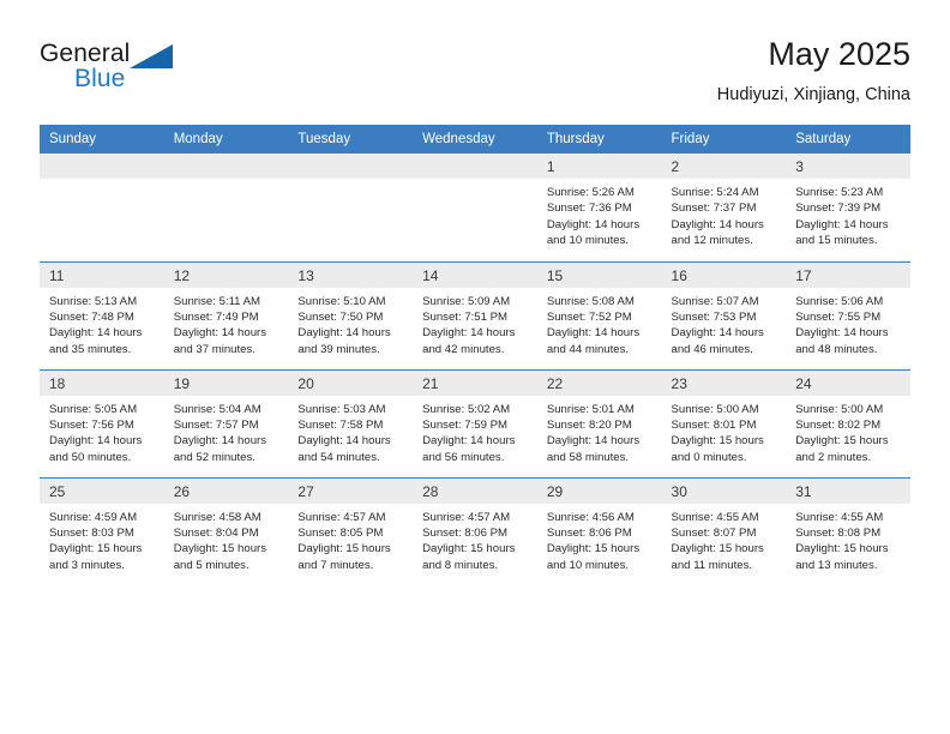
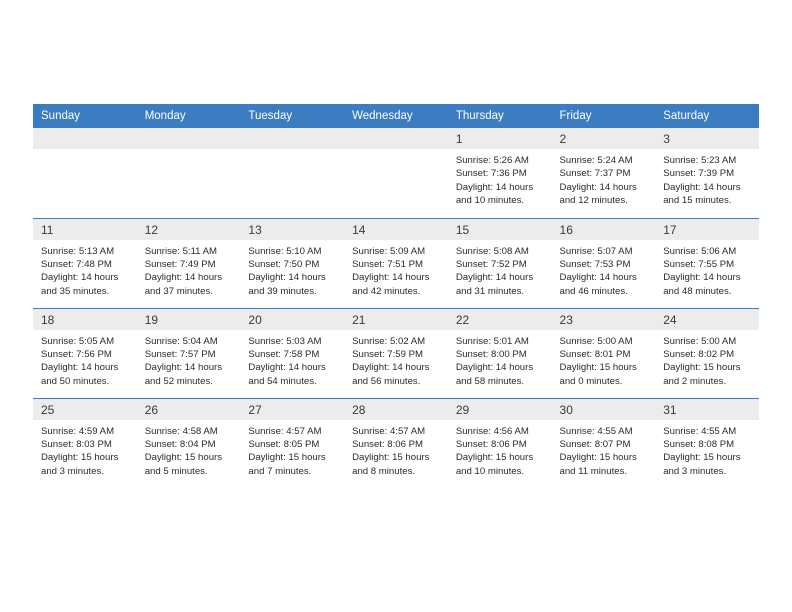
- General
- Blue
- May 2025
- Hudiyuzi, Xinjiang, China
  Sunday	Monday	Tuesday	Wednesday	Thursday	Friday	Saturday
  				1Sunrise: 5:26 AMSunset: 7:36 PMDaylight: 14 hoursand 10 minutes.	2Sunrise: 5:24 AMSunset: 7:37 PMDaylight: 14 hoursand 12 minutes.	3Sunrise: 5:23 AMSunset: 7:39 PMDaylight: 14 hoursand 15 minutes.
- 11Sunrise: 5:13 AMSunset: 7:48 PMDaylight: 14 hoursand 35 minutes.	12Sunrise: 5:11 AMSunset: 7:49 PMDaylight: 14 hoursand 37 minutes.	13Sunrise: 5:10 AMSunset: 7:50 PMDaylight: 14 hoursand 39 minutes.	14Sunrise: 5:09 AMSunset: 7:51 PMDaylight: 14 hoursand 42 minutes.	15Sunrise: 5:08 AMSunset: 7:52 PMDaylight: 14 hoursand 44 minutes.	16Sunrise: 5:07 AMSunset: 7:53 PMDaylight: 14 hoursand 46 minutes.	17Sunrise: 5:06 AMSunset: 7:55 PMDaylight: 14 hoursand 48 minutes.
+ 11Sunrise: 5:13 AMSunset: 7:48 PMDaylight: 14 hoursand 35 minutes.	12Sunrise: 5:11 AMSunset: 7:49 PMDaylight: 14 hoursand 37 minutes.	13Sunrise: 5:10 AMSunset: 7:50 PMDaylight: 14 hoursand 39 minutes.	14Sunrise: 5:09 AMSunset: 7:51 PMDaylight: 14 hoursand 42 minutes.	15Sunrise: 5:08 AMSunset: 7:52 PMDaylight: 14 hoursand 31 minutes.	16Sunrise: 5:07 AMSunset: 7:53 PMDaylight: 14 hoursand 46 minutes.	17Sunrise: 5:06 AMSunset: 7:55 PMDaylight: 14 hoursand 48 minutes.
- 18Sunrise: 5:05 AMSunset: 7:56 PMDaylight: 14 hoursand 50 minutes.	19Sunrise: 5:04 AMSunset: 7:57 PMDaylight: 14 hoursand 52 minutes.	20Sunrise: 5:03 AMSunset: 7:58 PMDaylight: 14 hoursand 54 minutes.	21Sunrise: 5:02 AMSunset: 7:59 PMDaylight: 14 hoursand 56 minutes.	22Sunrise: 5:01 AMSunset: 8:20 PMDaylight: 14 hoursand 58 minutes.	23Sunrise: 5:00 AMSunset: 8:01 PMDaylight: 15 hoursand 0 minutes.	24Sunrise: 5:00 AMSunset: 8:02 PMDaylight: 15 hoursand 2 minutes.
+ 18Sunrise: 5:05 AMSunset: 7:56 PMDaylight: 14 hoursand 50 minutes.	19Sunrise: 5:04 AMSunset: 7:57 PMDaylight: 14 hoursand 52 minutes.	20Sunrise: 5:03 AMSunset: 7:58 PMDaylight: 14 hoursand 54 minutes.	21Sunrise: 5:02 AMSunset: 7:59 PMDaylight: 14 hoursand 56 minutes.	22Sunrise: 5:01 AMSunset: 8:00 PMDaylight: 14 hoursand 58 minutes.	23Sunrise: 5:00 AMSunset: 8:01 PMDaylight: 15 hoursand 0 minutes.	24Sunrise: 5:00 AMSunset: 8:02 PMDaylight: 15 hoursand 2 minutes.
- 25Sunrise: 4:59 AMSunset: 8:03 PMDaylight: 15 hoursand 3 minutes.	26Sunrise: 4:58 AMSunset: 8:04 PMDaylight: 15 hoursand 5 minutes.	27Sunrise: 4:57 AMSunset: 8:05 PMDaylight: 15 hoursand 7 minutes.	28Sunrise: 4:57 AMSunset: 8:06 PMDaylight: 15 hoursand 8 minutes.	29Sunrise: 4:56 AMSunset: 8:06 PMDaylight: 15 hoursand 10 minutes.	30Sunrise: 4:55 AMSunset: 8:07 PMDaylight: 15 hoursand 11 minutes.	31Sunrise: 4:55 AMSunset: 8:08 PMDaylight: 15 hoursand 13 minutes.
+ 25Sunrise: 4:59 AMSunset: 8:03 PMDaylight: 15 hoursand 3 minutes.	26Sunrise: 4:58 AMSunset: 8:04 PMDaylight: 15 hoursand 5 minutes.	27Sunrise: 4:57 AMSunset: 8:05 PMDaylight: 15 hoursand 7 minutes.	28Sunrise: 4:57 AMSunset: 8:06 PMDaylight: 15 hoursand 8 minutes.	29Sunrise: 4:56 AMSunset: 8:06 PMDaylight: 15 hoursand 10 minutes.	30Sunrise: 4:55 AMSunset: 8:07 PMDaylight: 15 hoursand 11 minutes.	31Sunrise: 4:55 AMSunset: 8:08 PMDaylight: 15 hoursand 3 minutes.
